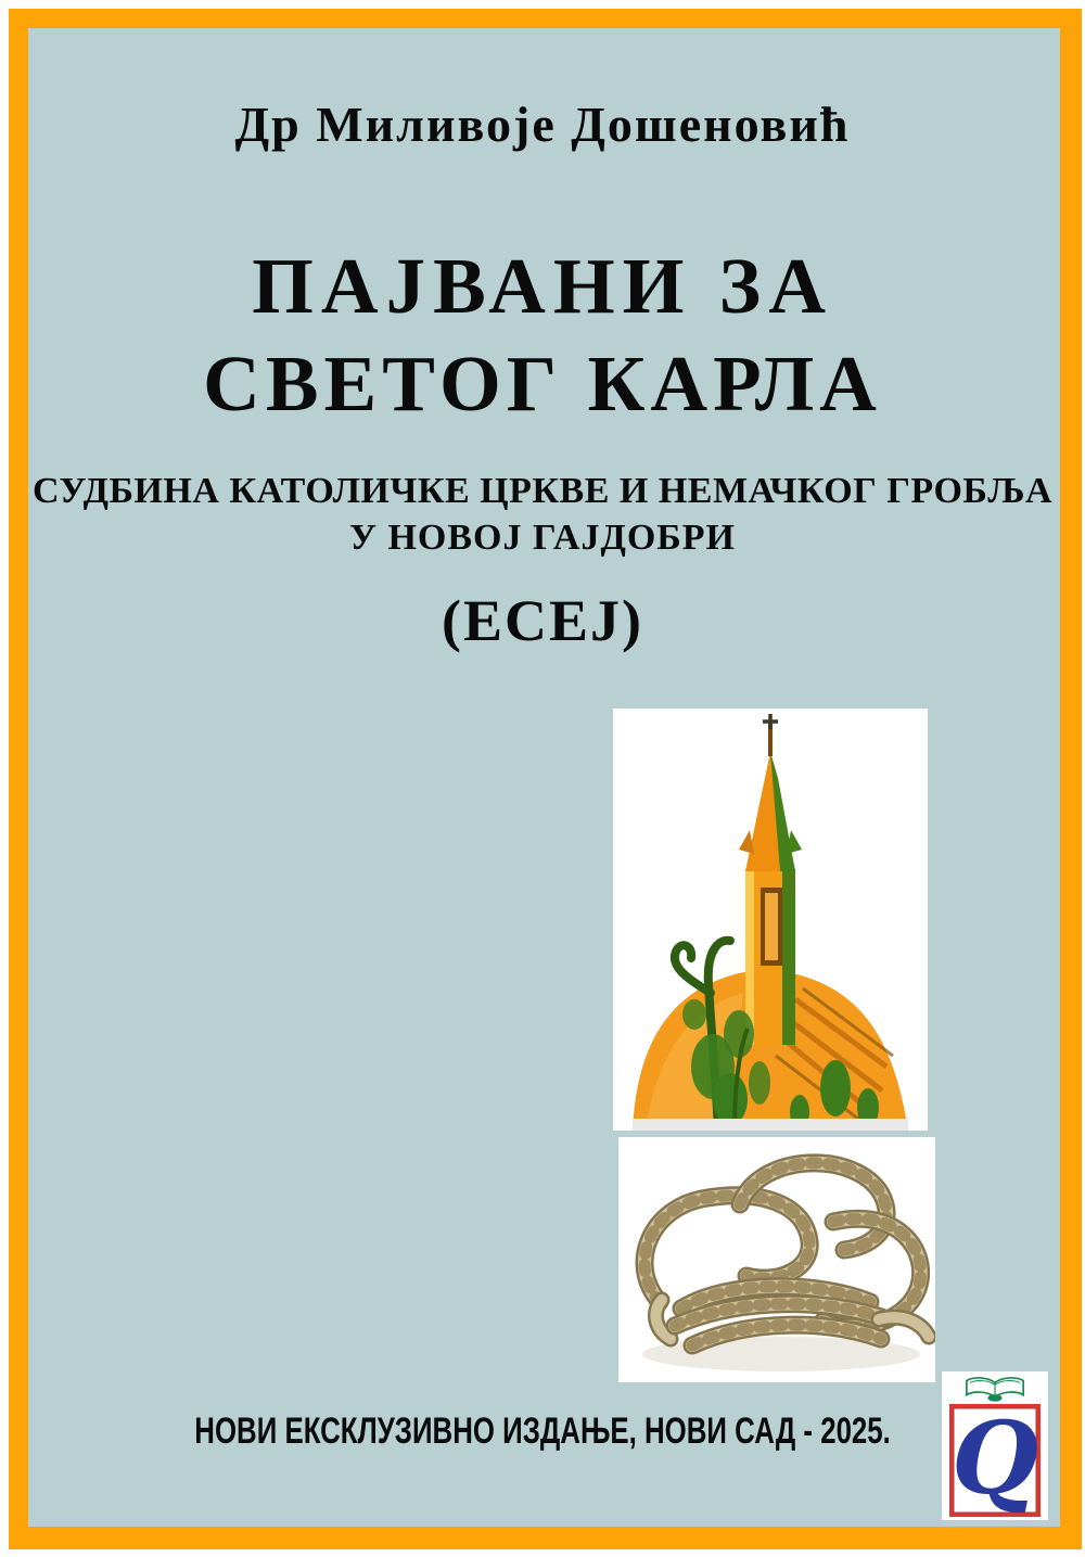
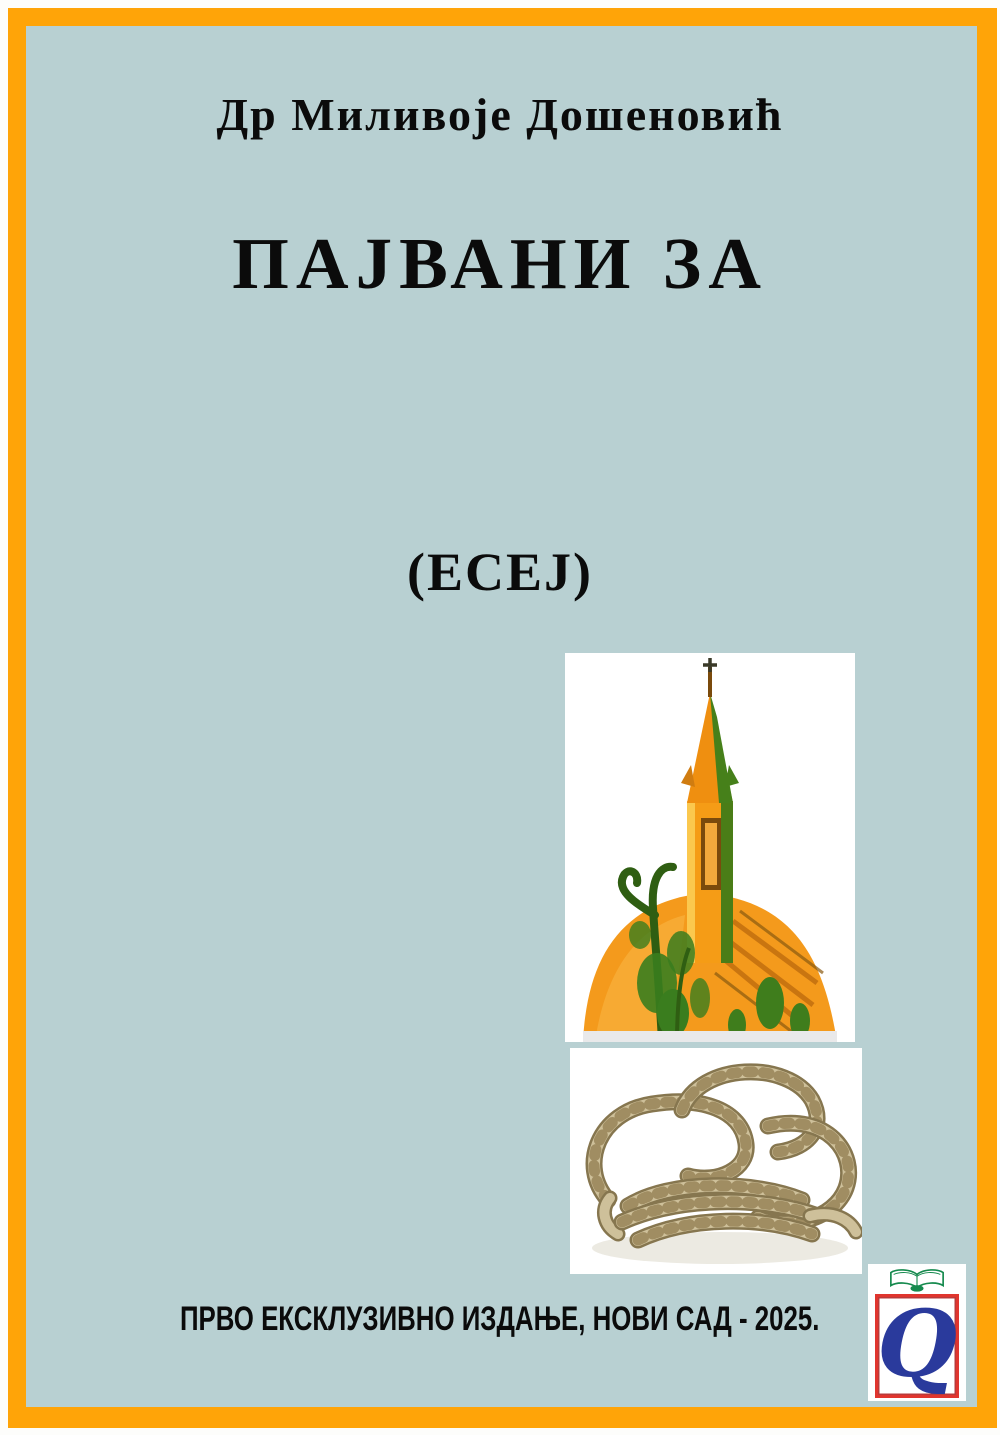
  Др Миливоје Дошеновић
  ПАЈВАНИ ЗА
- СВЕТОГ КАРЛА
- СУДБИНА КАТОЛИЧКЕ ЦРКВЕ И НЕМАЧКОГ ГРОБЉА
- У НОВОЈ ГАЈДОБРИ
  (ЕСЕЈ)
- НОВИ ЕКСКЛУЗИВНО ИЗДАЊЕ, НОВИ САД - 2025.
+ ПРВО ЕКСКЛУЗИВНО ИЗДАЊЕ, НОВИ САД - 2025.
  Q
